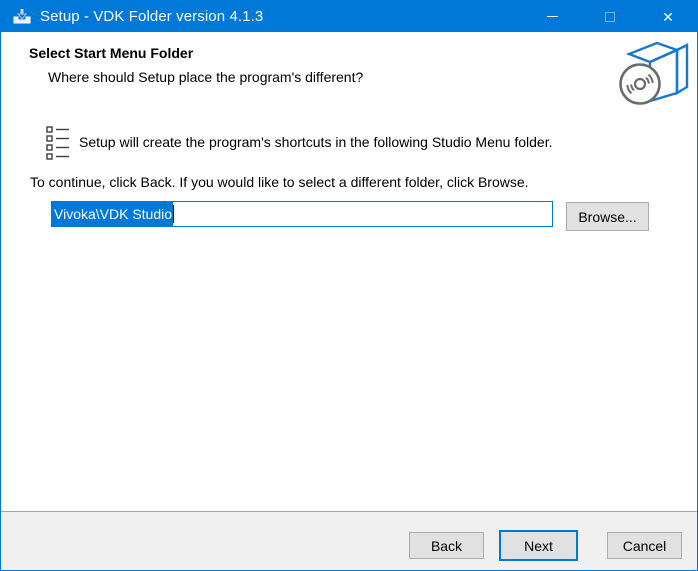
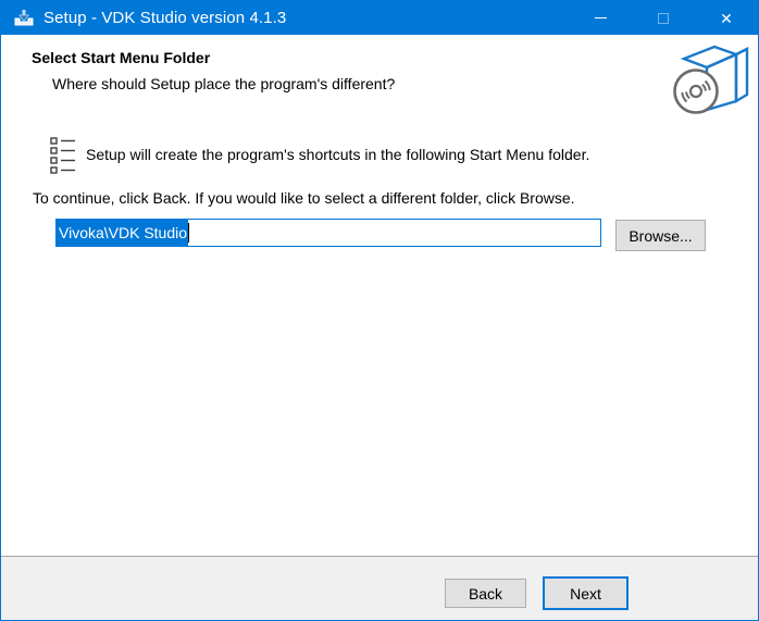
- Setup - VDK Folder version 4.1.3
+ Setup - VDK Studio version 4.1.3
  ✕
  Select Start Menu Folder
  Where should Setup place the program's different?
- Setup will create the program's shortcuts in the following Studio Menu folder.
+ Setup will create the program's shortcuts in the following Start Menu folder.
  To continue, click Back. If you would like to select a different folder, click Browse.
  Vivoka\VDK Studio
  Browse...
  Back
  Next
- Cancel
